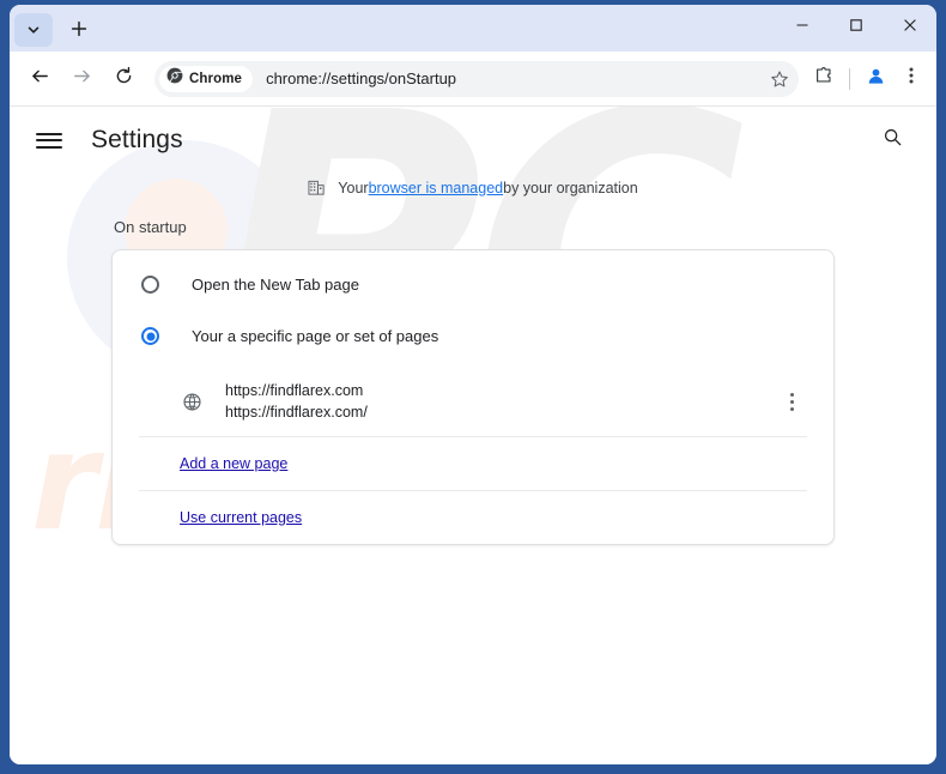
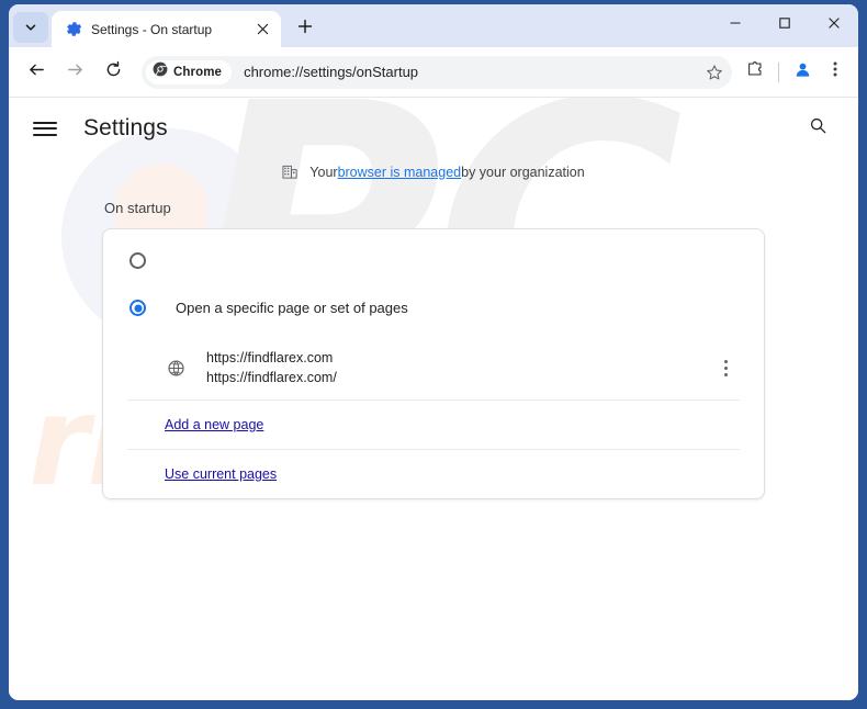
+ Settings - On startup
  Chrome
  chrome://settings/onStartup
  Settings
  Your
  browser is managed
  by your organization
  On startup
- Open the New Tab page
- Your a specific page or set of pages
+ Open a specific page or set of pages
  https://findflarex.com
  https://findflarex.com/
  Add a new page
  Use current pages
